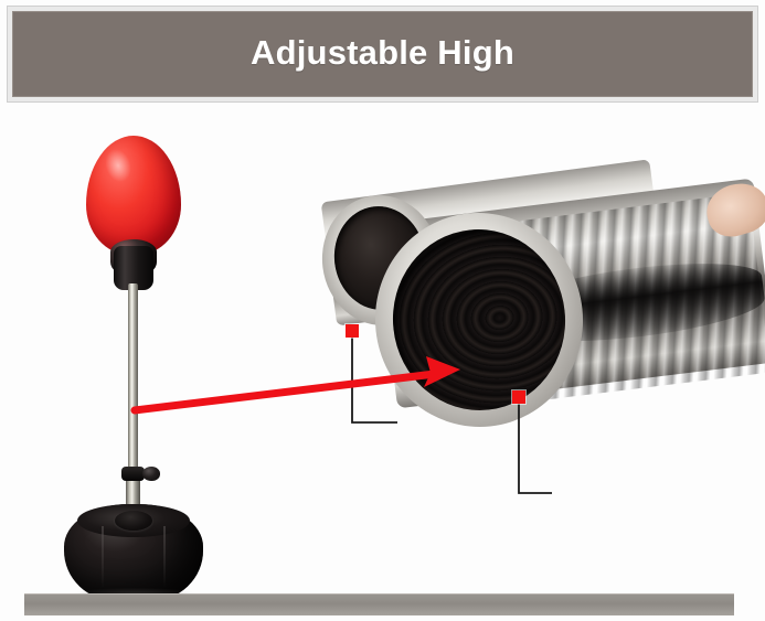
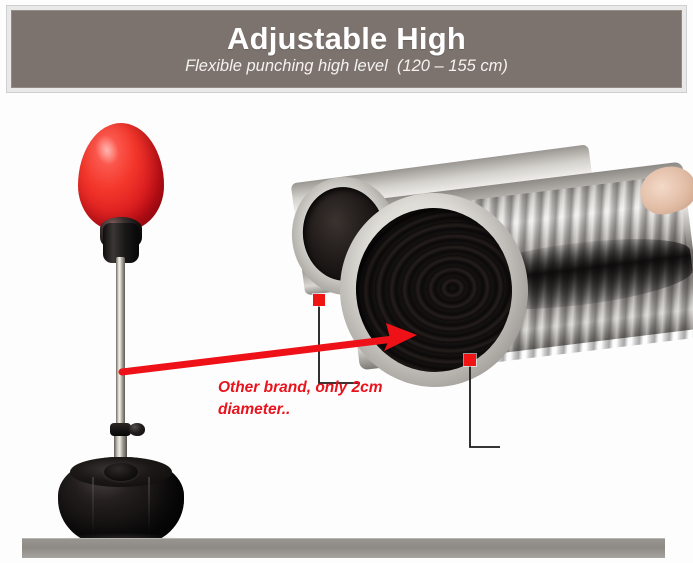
  Adjustable High
+ Flexible punching high level (120 – 155 cm)
+ Other brand, only 2cm
+ diameter..
